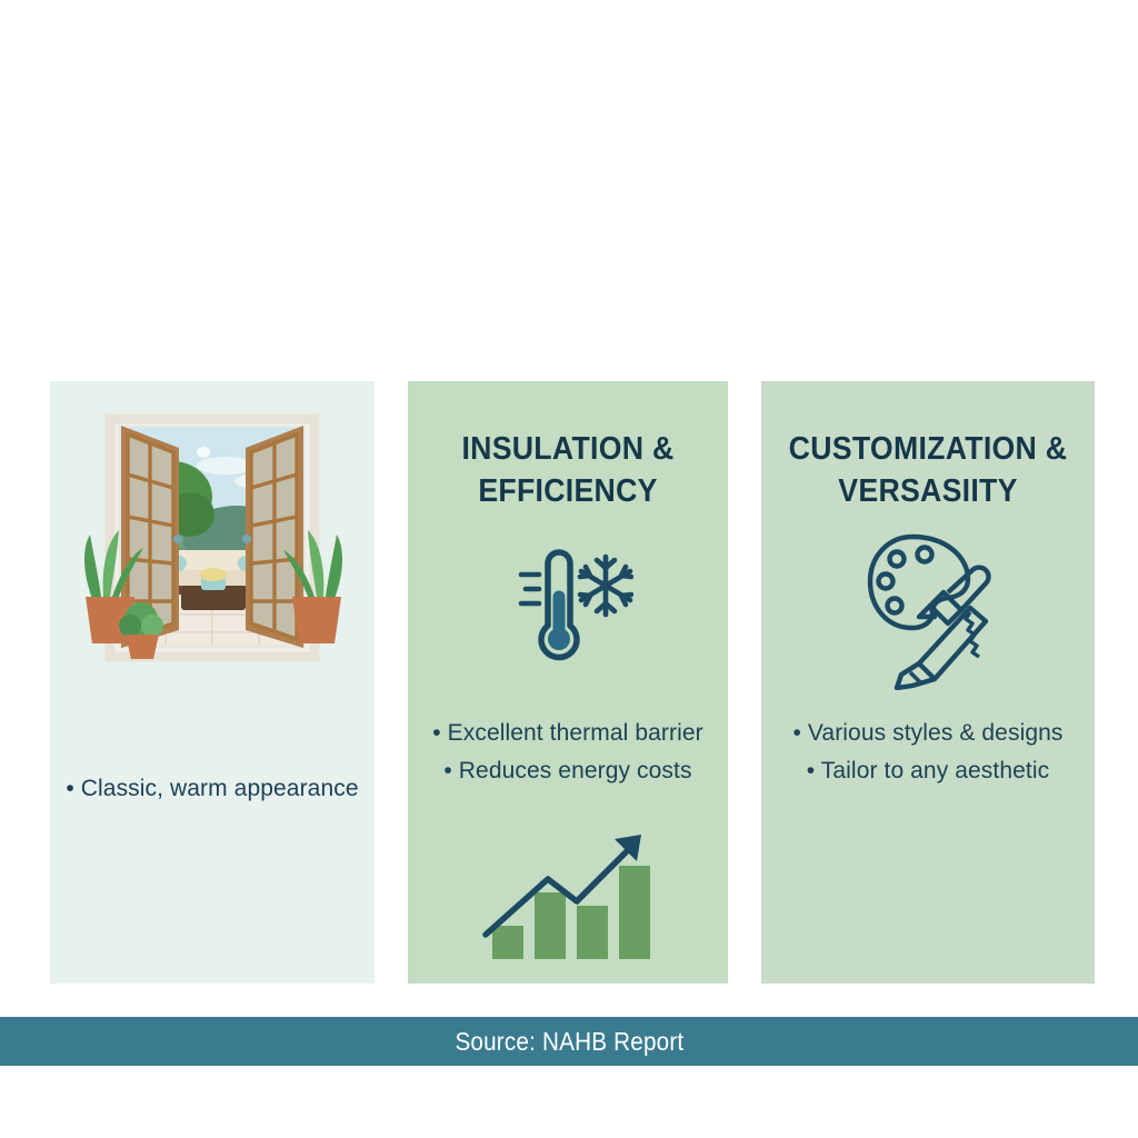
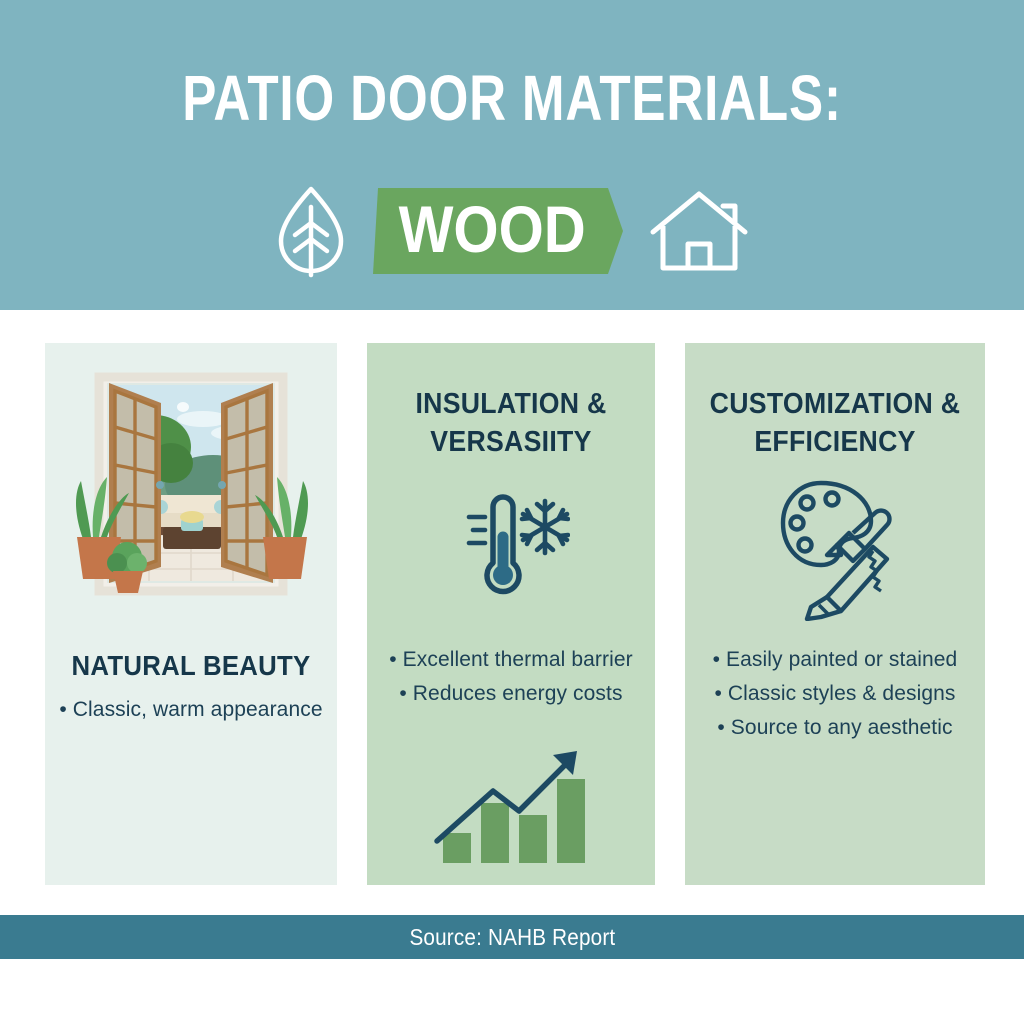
+ PATIO DOOR MATERIALS:
+ WOOD
+ NATURAL BEAUTY
  • Classic, warm appearance
  INSULATION &
- EFFICIENCY
+ VERSASIITY
  • Excellent thermal barrier
  • Reduces energy costs
  CUSTOMIZATION &
- VERSASIITY
+ EFFICIENCY
+ • Easily painted or stained
- • Various styles & designs
+ • Classic styles & designs
- • Tailor to any aesthetic
+ • Source to any aesthetic
  Source: NAHB Report
